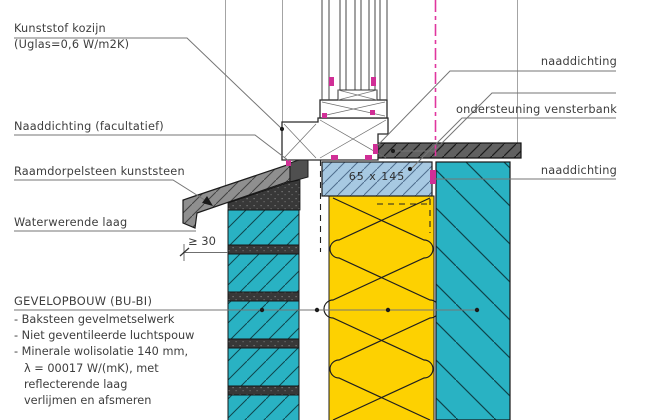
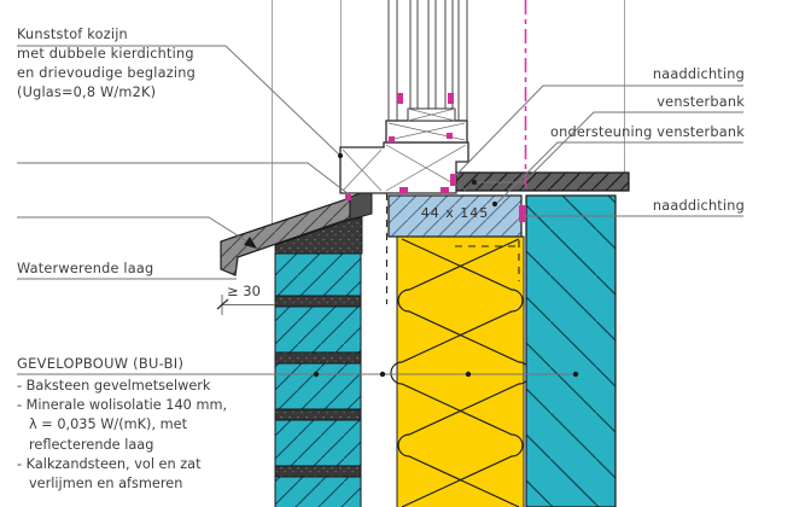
  Kunststof kozijn
+ met dubbele kierdichting
+ en drievoudige beglazing
- (Uglas=0,6 W/m2K)
+ (Uglas=0,8 W/m2K)
- Naaddichting (facultatief)
- Raamdorpelsteen kunststeen
  Waterwerende laag
  ≥ 30
- 65 x 145
+ 44 x 145
  naaddichting
+ vensterbank
  ondersteuning vensterbank
  naaddichting
  GEVELOPBOUW (BU-BI)
  - Baksteen gevelmetselwerk
- - Niet geventileerde luchtspouw
  - Minerale wolisolatie 140 mm,
- λ = 00017 W/(mK), met
+ λ = 0,035 W/(mK), met
  reflecterende laag
+ - Kalkzandsteen, vol en zat
  verlijmen en afsmeren
